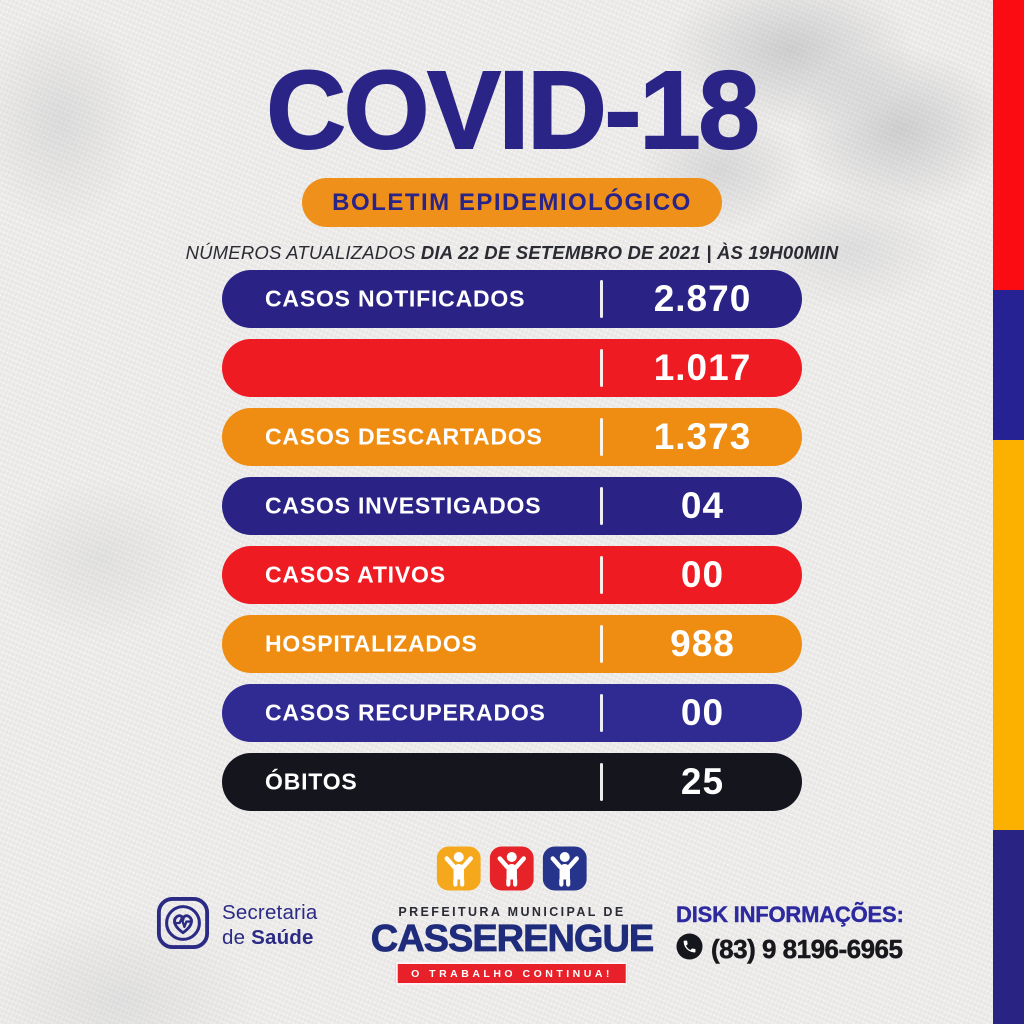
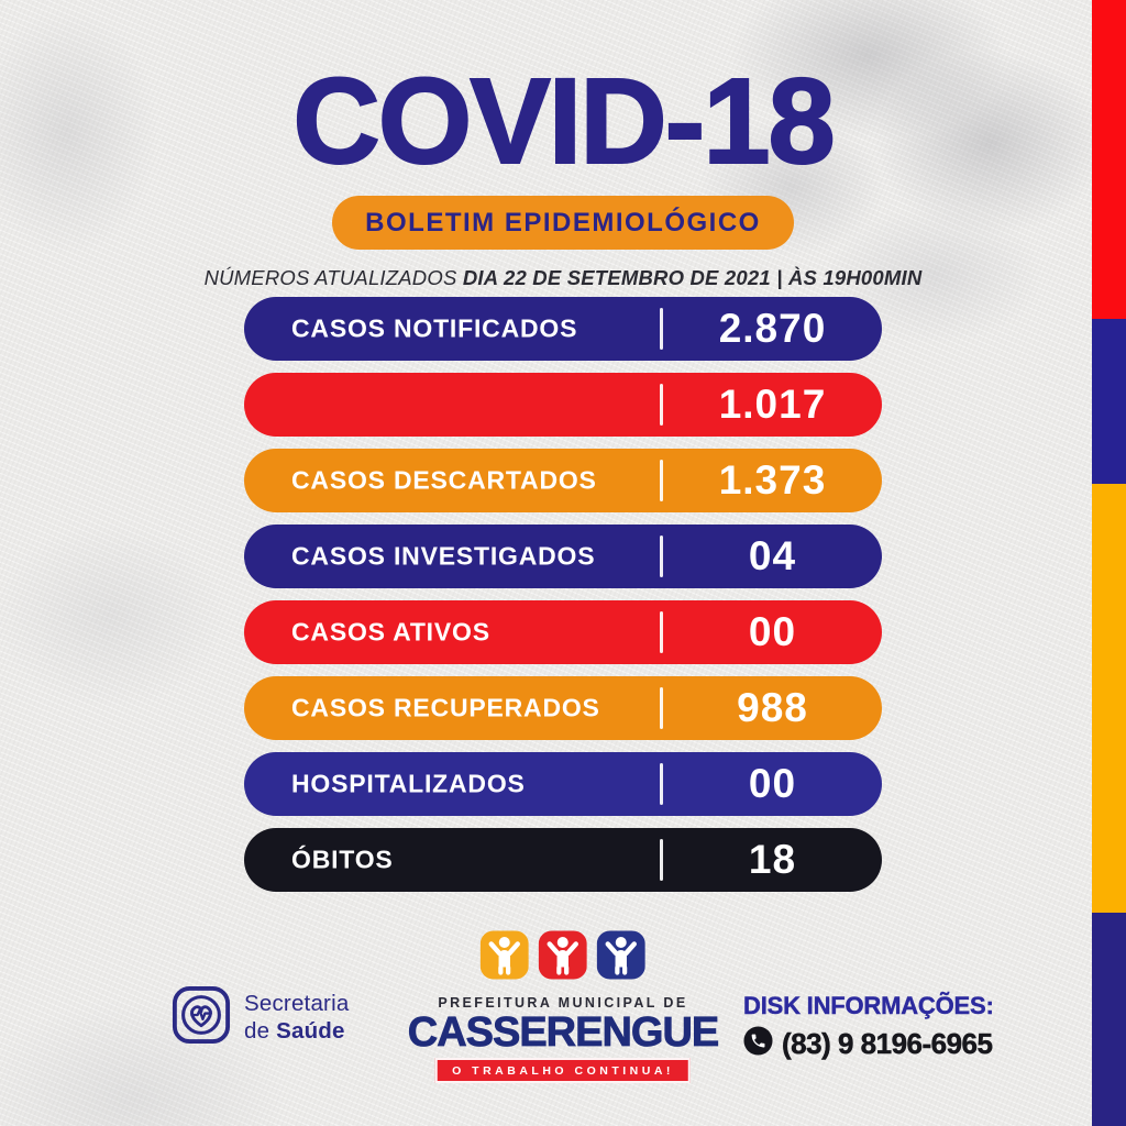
  COVID-18
  BOLETIM EPIDEMIOLÓGICO
  NÚMEROS ATUALIZADOS DIA 22 DE SETEMBRO DE 2021 | ÀS 19H00MIN
  CASOS NOTIFICADOS
  2.870
  1.017
  CASOS DESCARTADOS
  1.373
  CASOS INVESTIGADOS
  04
  CASOS ATIVOS
  00
- HOSPITALIZADOS
+ CASOS RECUPERADOS
  988
- CASOS RECUPERADOS
+ HOSPITALIZADOS
  00
  ÓBITOS
- 25
+ 18
  Secretaria
  de Saúde
  PREFEITURA MUNICIPAL DE
  CASSERENGUE
  O TRABALHO CONTINUA!
  DISK INFORMAÇÕES:
  (83) 9 8196-6965
